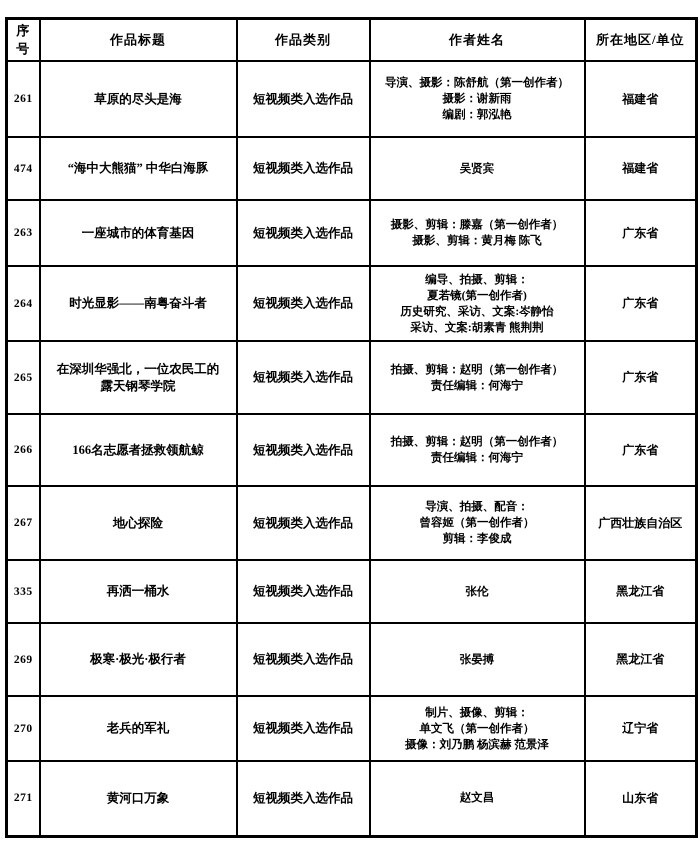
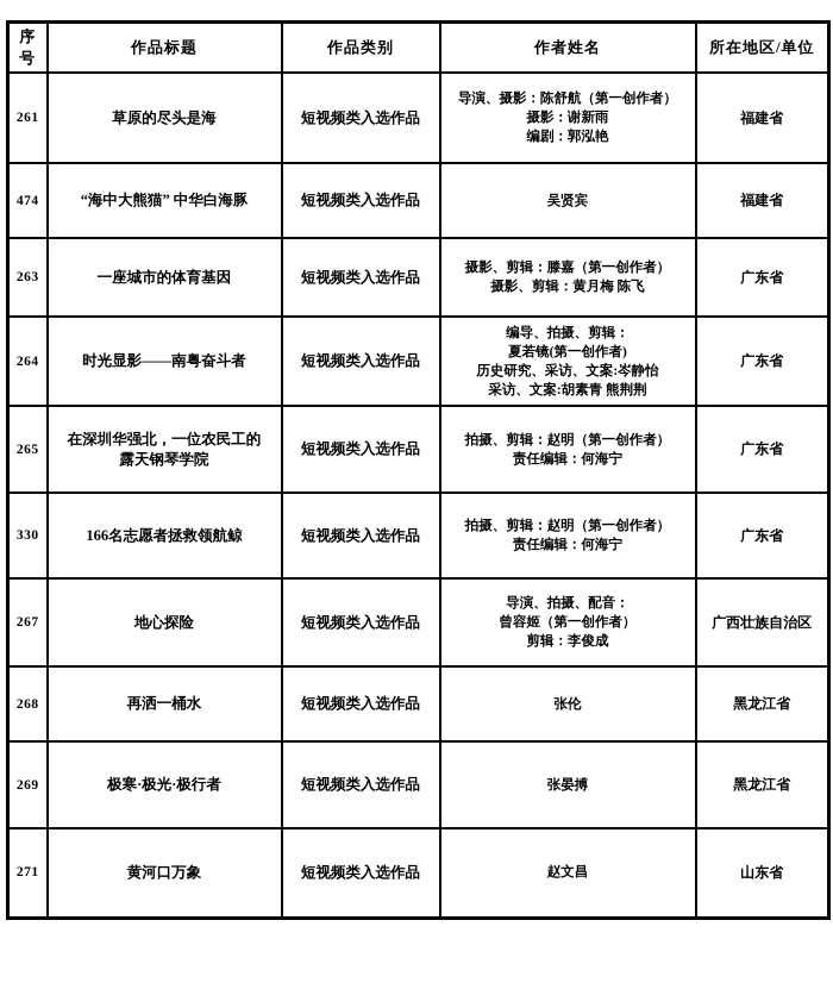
  序号	作品标题	作品类别	作者姓名	所在地区/单位
  261	草原的尽头是海	短视频类入选作品	导演、摄影：陈舒航（第一创作者） 摄影：谢新雨 编剧：郭泓艳	福建省
  474	“海中大熊猫” 中华白海豚	短视频类入选作品	吴贤宾	福建省
  263	一座城市的体育基因	短视频类入选作品	摄影、剪辑：滕嘉（第一创作者） 摄影、剪辑：黄月梅 陈飞	广东省
  264	时光显影——南粤奋斗者	短视频类入选作品	编导、拍摄、剪辑： 夏若镜(第一创作者) 历史研究、采访、文案:岑静怡 采访、文案:胡素青 熊荆荆	广东省
  265	在深圳华强北，一位农民工的 露天钢琴学院	短视频类入选作品	拍摄、剪辑：赵明（第一创作者） 责任编辑：何海宁	广东省
- 266	166名志愿者拯救领航鲸	短视频类入选作品	拍摄、剪辑：赵明（第一创作者） 责任编辑：何海宁	广东省
+ 330	166名志愿者拯救领航鲸	短视频类入选作品	拍摄、剪辑：赵明（第一创作者） 责任编辑：何海宁	广东省
  267	地心探险	短视频类入选作品	导演、拍摄、配音： 曾容姬（第一创作者） 剪辑：李俊成	广西壮族自治区
- 335	再洒一桶水	短视频类入选作品	张伦	黑龙江省
+ 268	再洒一桶水	短视频类入选作品	张伦	黑龙江省
  269	极寒·极光·极行者	短视频类入选作品	张晏搏	黑龙江省
- 270	老兵的军礼	短视频类入选作品	制片、摄像、剪辑： 单文飞（第一创作者） 摄像：刘乃鹏 杨滨赫 范景泽	辽宁省
  271	黄河口万象	短视频类入选作品	赵文昌	山东省
